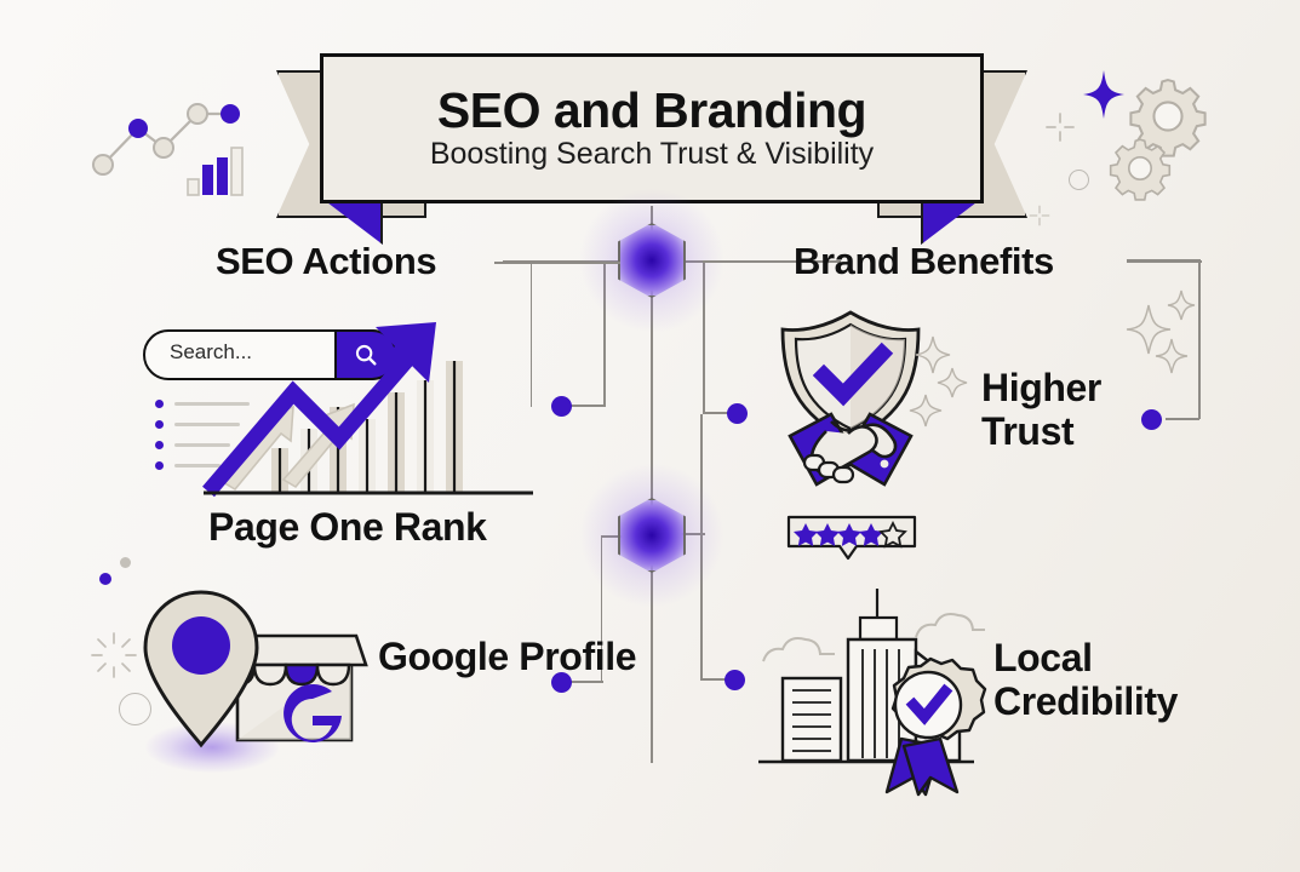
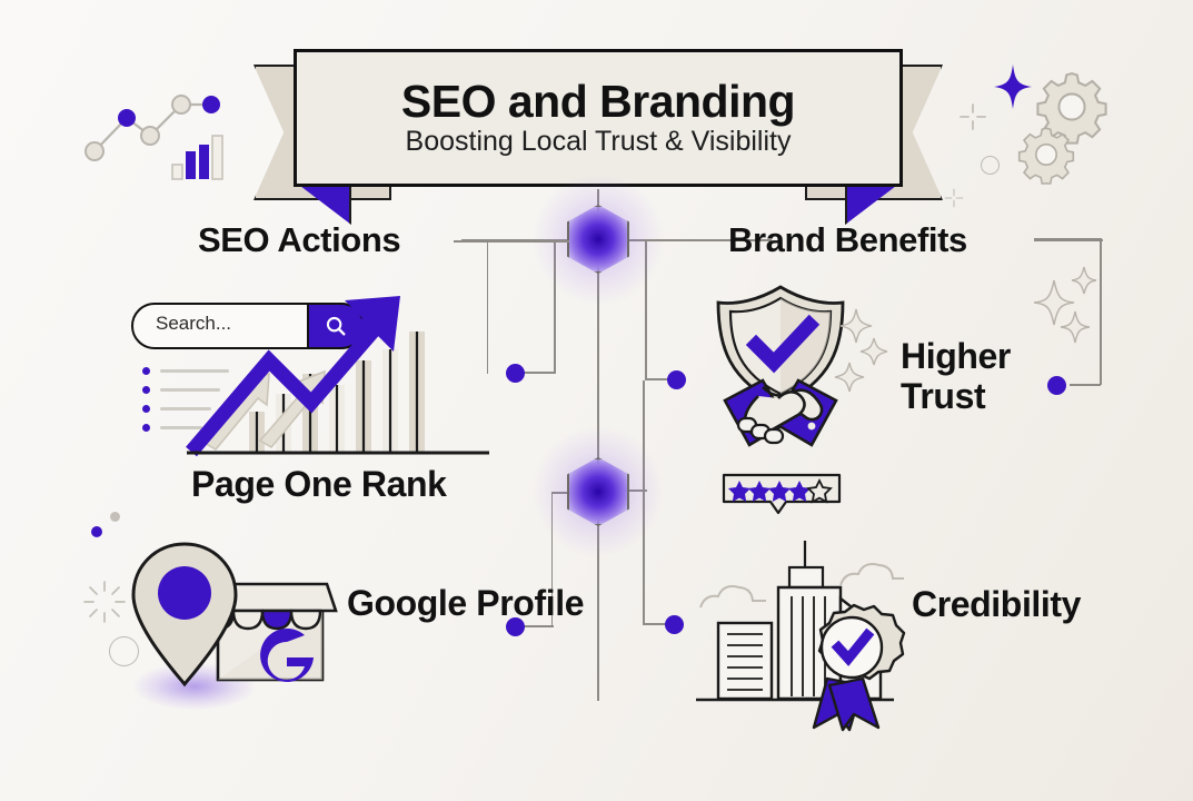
  SEO and Branding
- Boosting Search Trust & Visibility
+ Boosting Local Trust & Visibility
  SEO Actions
  Brand Benefits
  Search...
  Page One Rank
  Google Profile
  Higher
  Trust
- Local
  Credibility
